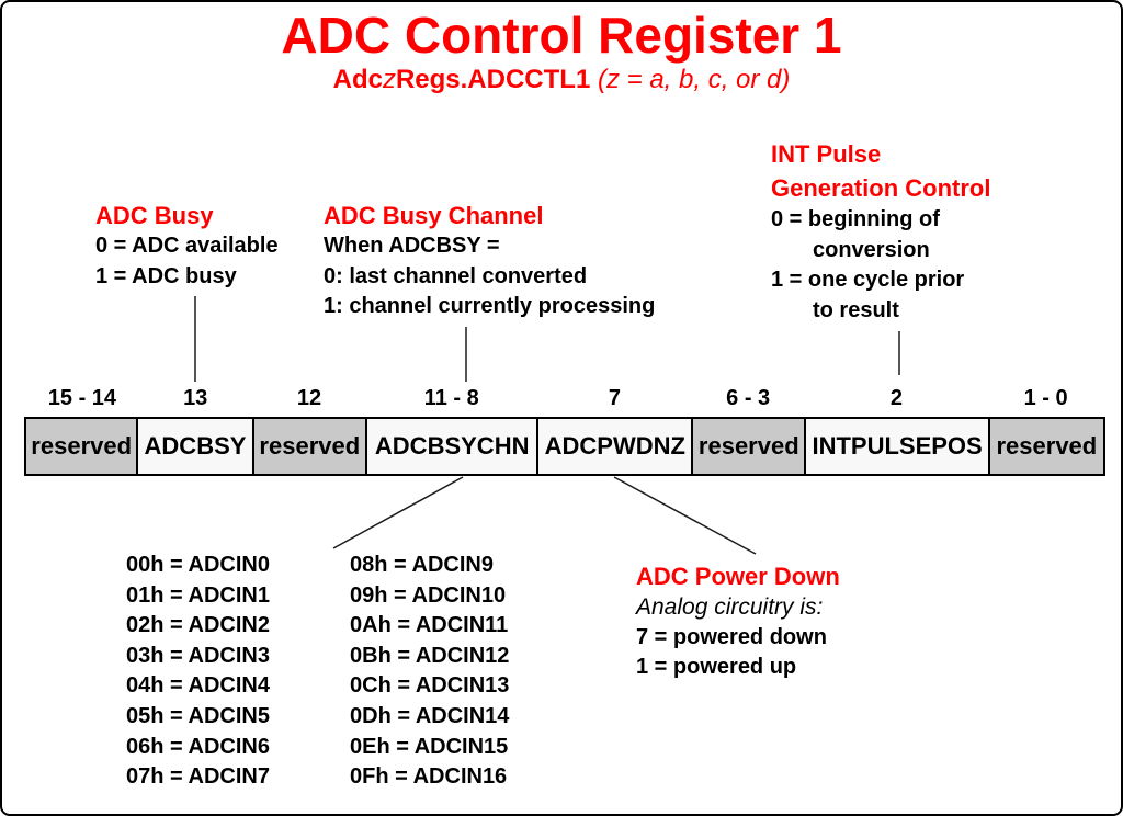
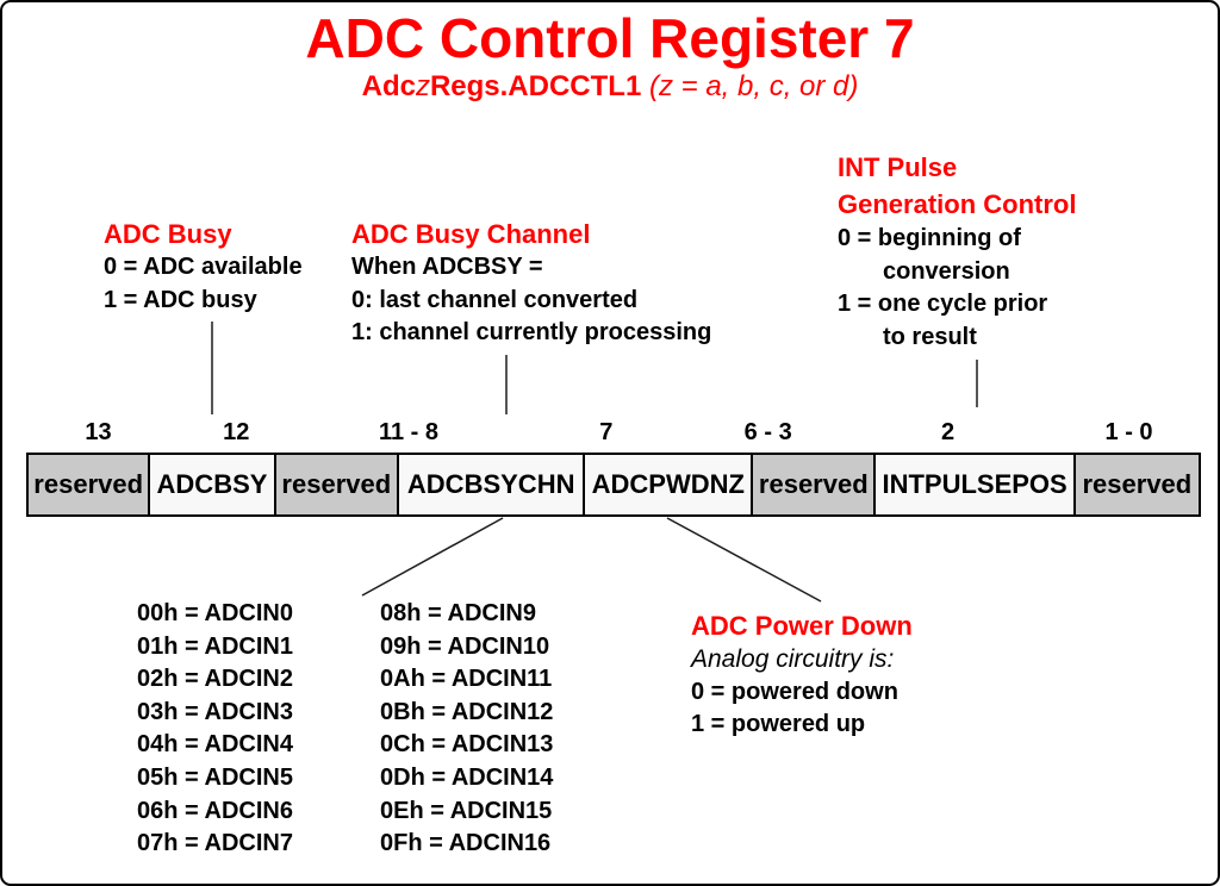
- ADC Control Register 1
+ ADC Control Register 7
  AdczRegs.ADCCTL1 (z = a, b, c, or d)
  ADC Busy
  0 = ADC available
  1 = ADC busy
  ADC Busy Channel
  When ADCBSY =
  0: last channel converted
  1: channel currently processing
  INT Pulse
  Generation Control
  0 = beginning of
  conversion
  1 = one cycle prior
  to result
- 15 - 14
  13
  12
  11 - 8
  7
  6 - 3
  2
  1 - 0
  reserved
  ADCBSY
  reserved
  ADCBSYCHN
  ADCPWDNZ
  reserved
  INTPULSEPOS
  reserved
  00h = ADCIN0
  01h = ADCIN1
  02h = ADCIN2
  03h = ADCIN3
  04h = ADCIN4
  05h = ADCIN5
  06h = ADCIN6
  07h = ADCIN7
  08h = ADCIN9
  09h = ADCIN10
  0Ah = ADCIN11
  0Bh = ADCIN12
  0Ch = ADCIN13
  0Dh = ADCIN14
  0Eh = ADCIN15
  0Fh = ADCIN16
  ADC Power Down
  Analog circuitry is:
- 7 = powered down
+ 0 = powered down
  1 = powered up
